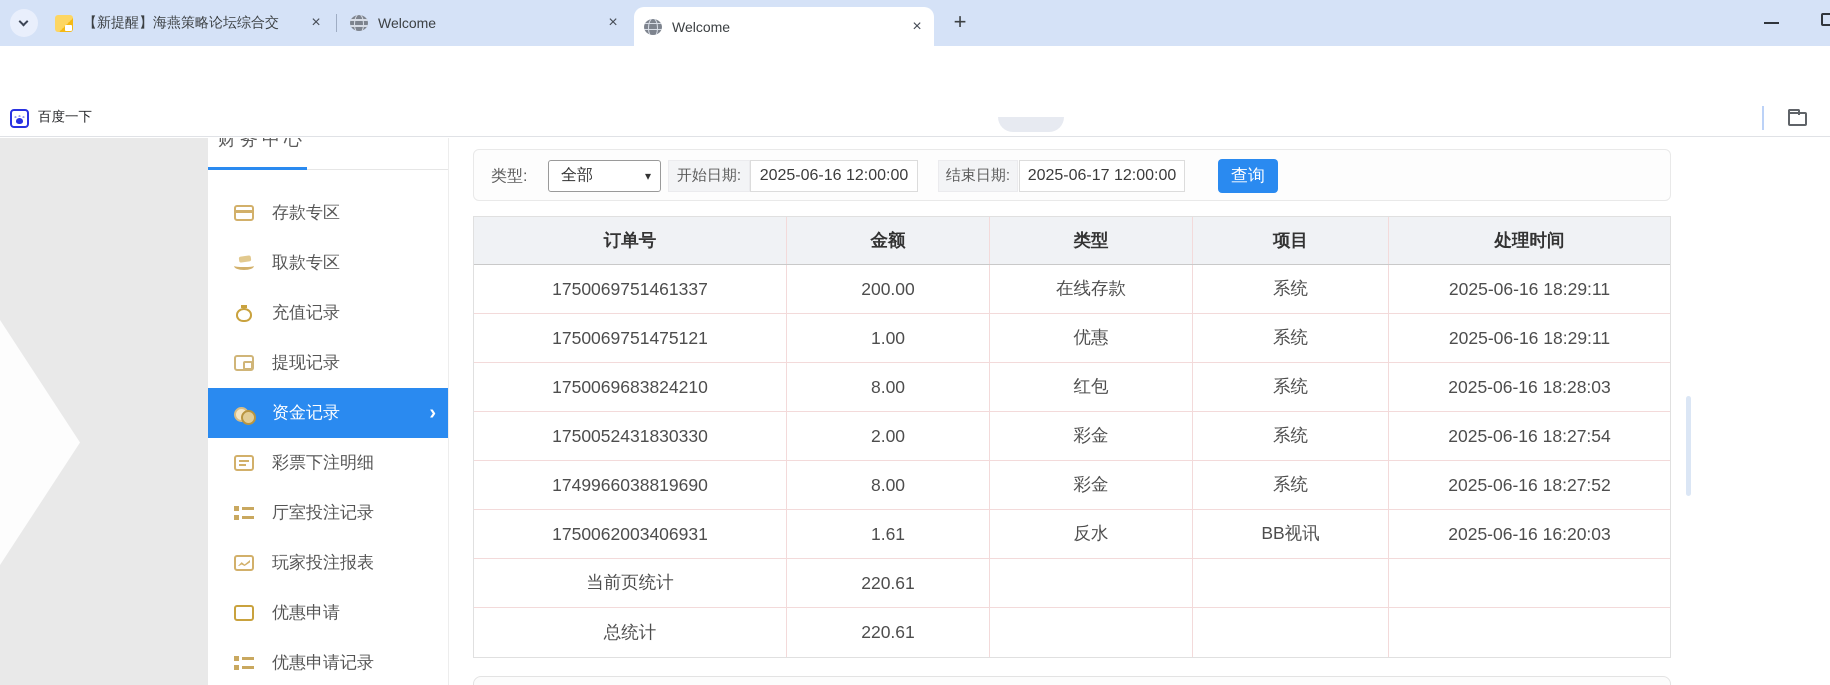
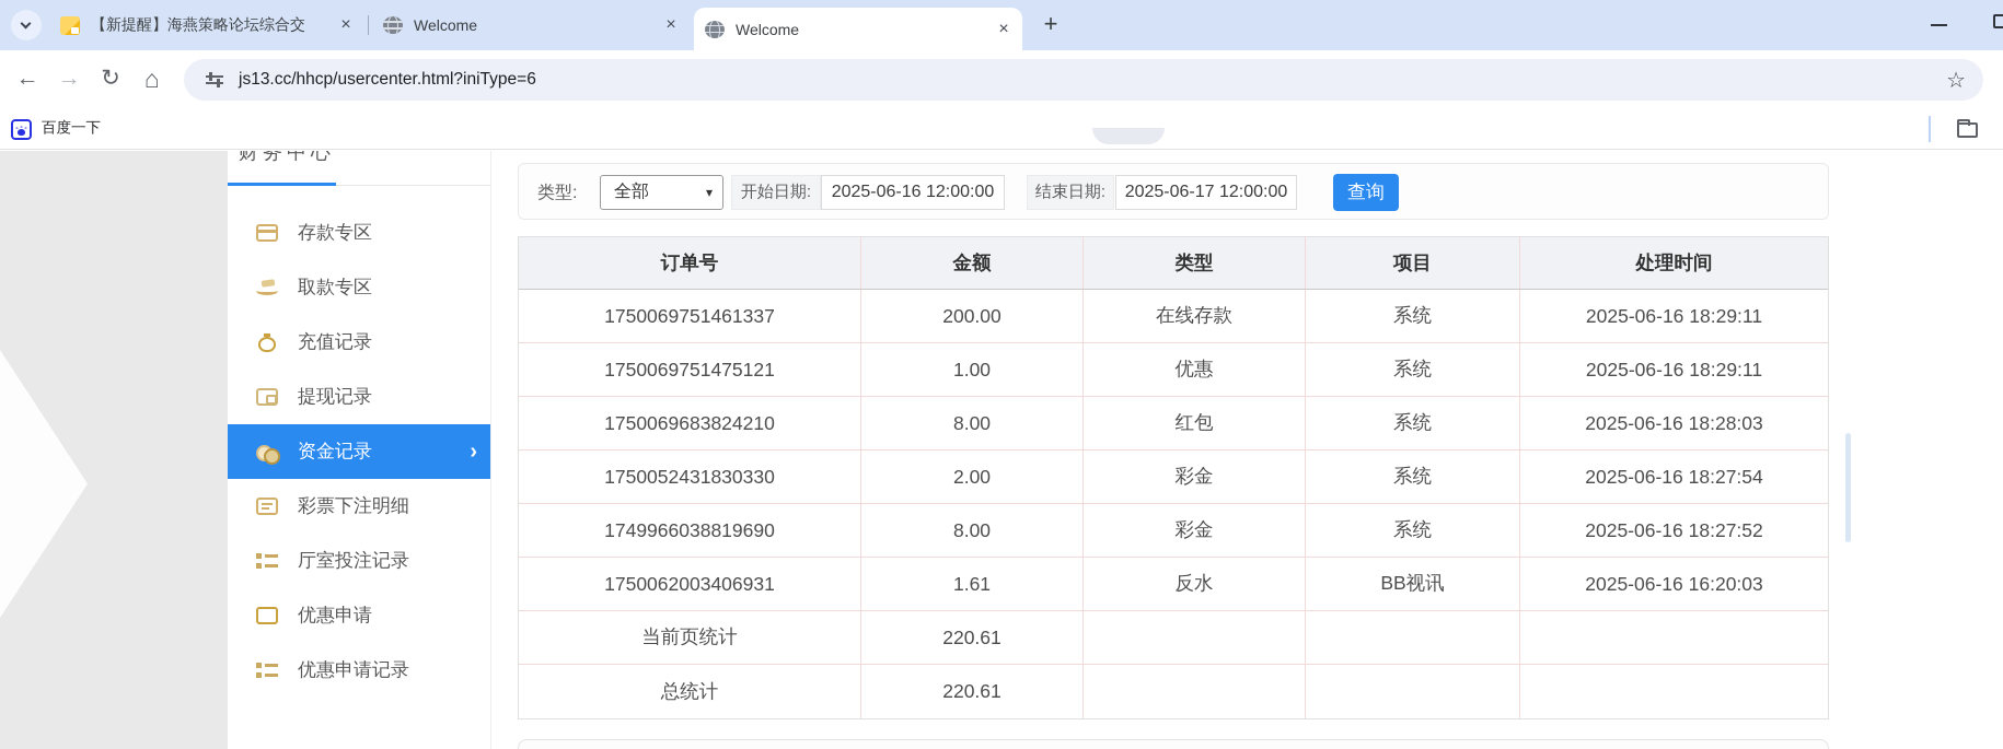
  【新提醒】海燕策略论坛综合交
  ×
  Welcome
  ×
  Welcome
  ×
  +
+ ←
+ →
+ ↻
+ ⌂
+ js13.cc/hhcp/usercenter.html?iniType=6
+ ☆
  百度一下
  财务中心
  存款专区
  取款专区
  充值记录
  提现记录
  资金记录
  ›
  彩票下注明细
  厅室投注记录
- 玩家投注报表
  优惠申请
  优惠申请记录
  类型:
  全部
  ▾
  开始日期:
  2025-06-16 12:00:00
  结束日期:
  2025-06-17 12:00:00
  查询
  订单号
  金额
  类型
  项目
  处理时间
  1750069751461337
  200.00
  在线存款
  系统
  2025-06-16 18:29:11
  1750069751475121
  1.00
  优惠
  系统
  2025-06-16 18:29:11
  1750069683824210
  8.00
  红包
  系统
  2025-06-16 18:28:03
  1750052431830330
  2.00
  彩金
  系统
  2025-06-16 18:27:54
  1749966038819690
  8.00
  彩金
  系统
  2025-06-16 18:27:52
  1750062003406931
  1.61
  反水
  BB视讯
  2025-06-16 16:20:03
  当前页统计
  220.61
  总统计
  220.61
